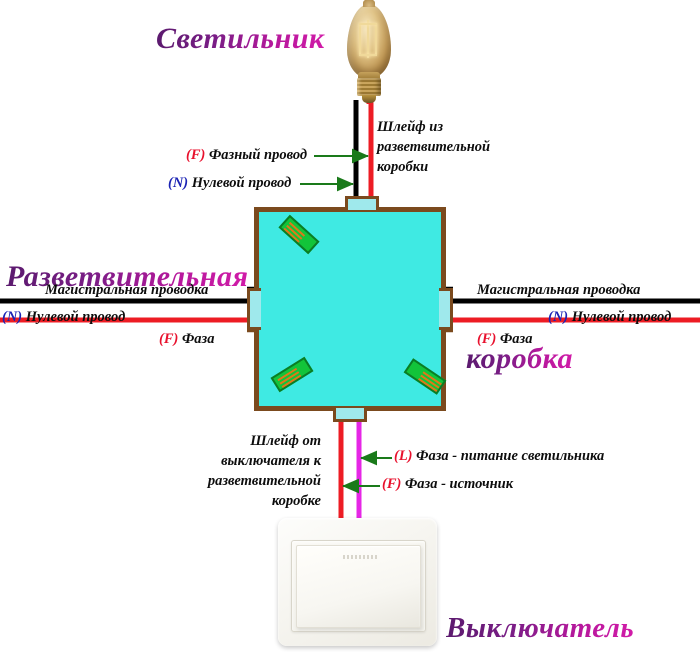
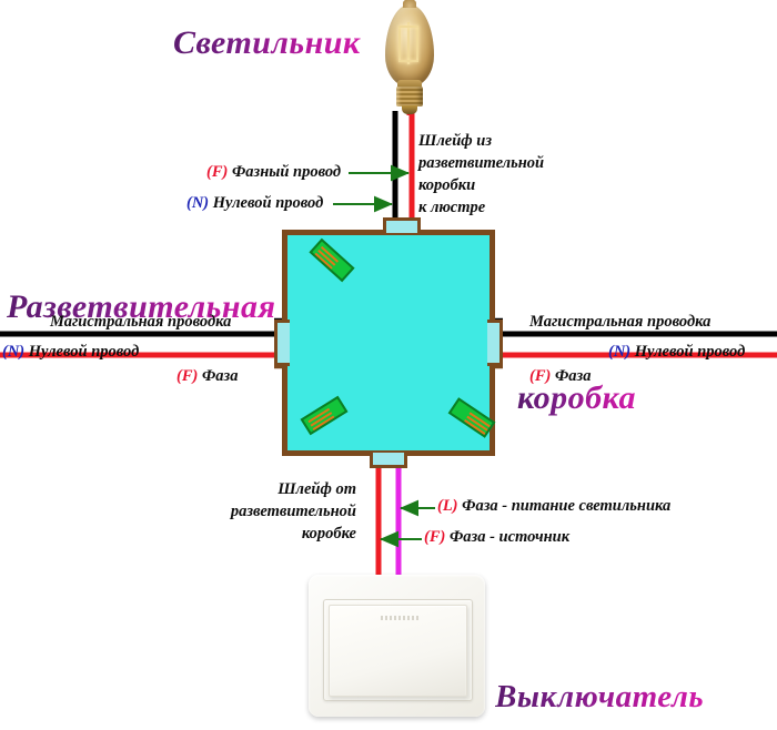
  Светильник
  Разветвительная
  коробка
  Выключатель
  (F) Фазный провод
  (N) Нулевой провод
  Шлейф из
  разветвительной
  коробки
+ к люстре
  Магистральная проводка
  (N) Нулевой провод
  (F) Фаза
  Магистральная проводка
  (N) Нулевой провод
  (F) Фаза
  Шлейф от
- выключателя к
  разветвительной
  коробке
  (L) Фаза - питание светильника
  (F) Фаза - источник
